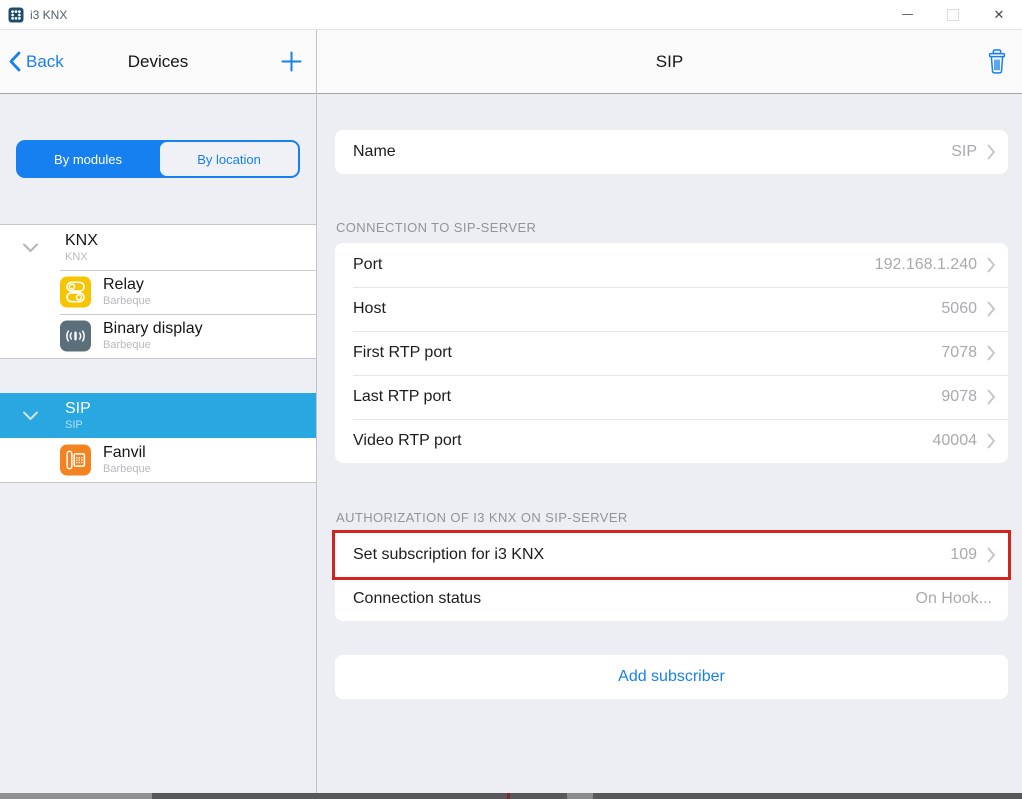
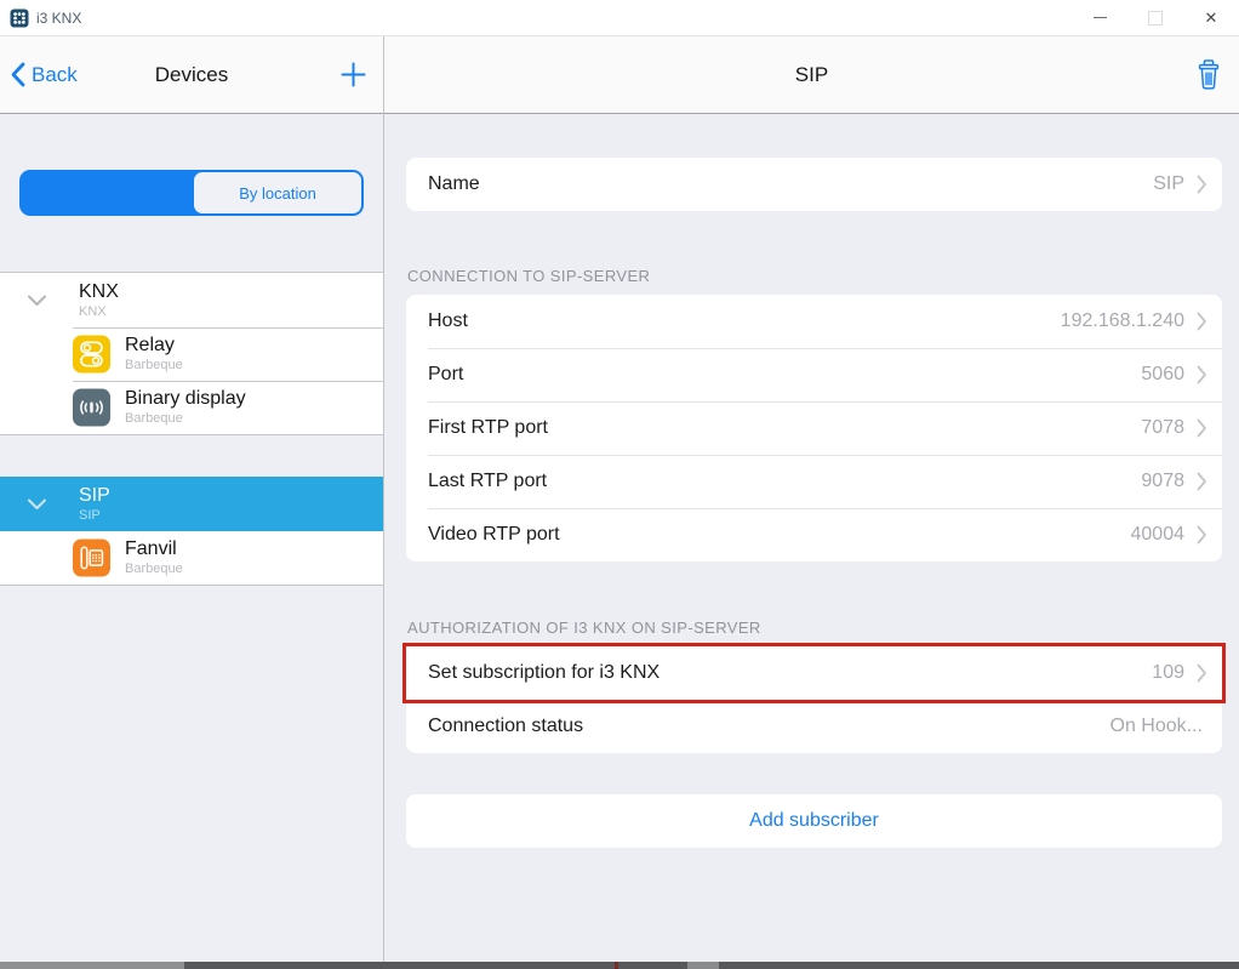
  i3 KNX
  ✕
  Back
  Devices
- By modules
  By location
  KNX
  KNX
  Relay
  Barbeque
  Binary display
  Barbeque
  SIP
  SIP
  Fanvil
  Barbeque
  SIP
  Name
  SIP
  CONNECTION TO SIP-SERVER
- Port
+ Host
  192.168.1.240
- Host
+ Port
  5060
  First RTP port
  7078
  Last RTP port
  9078
  Video RTP port
  40004
  AUTHORIZATION OF I3 KNX ON SIP-SERVER
  Set subscription for i3 KNX
  109
  Connection status
  On Hook...
  Add subscriber
